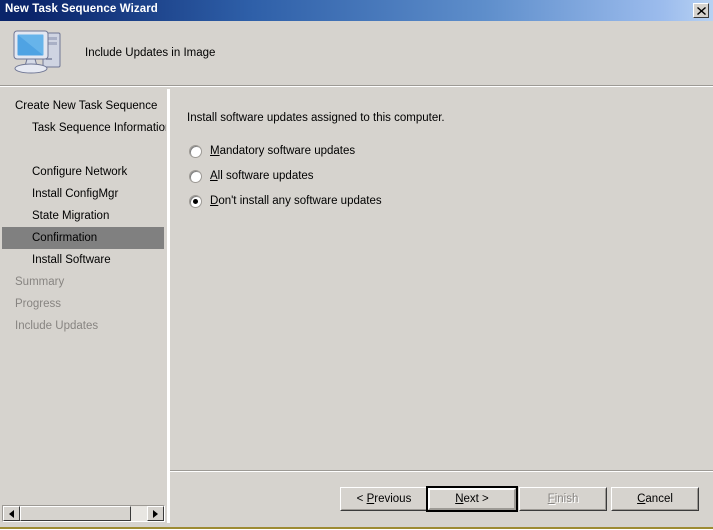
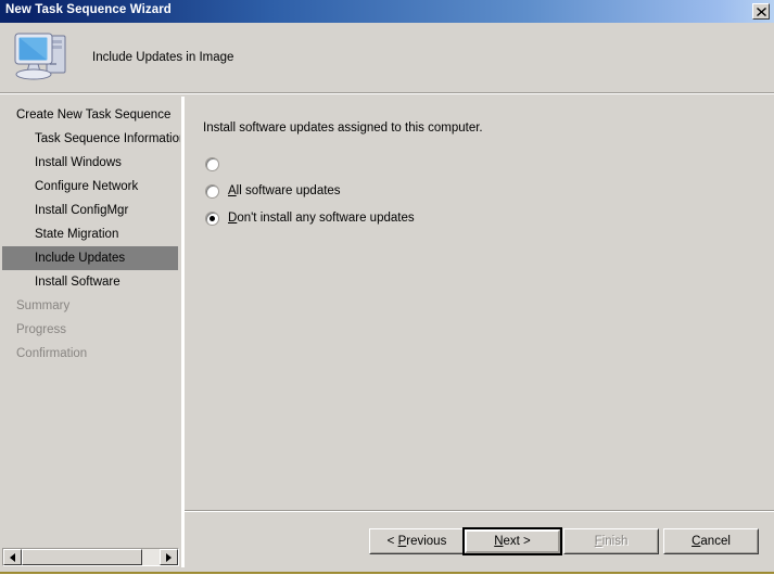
  New Task Sequence Wizard
  Include Updates in Image
  Create New Task Sequence
  Task Sequence Informatio
+ Install Windows
  Configure Network
  Install ConfigMgr
  State Migration
- Confirmation
+ Include Updates
  Install Software
  Summary
  Progress
- Include Updates
+ Confirmation
  Install software updates assigned to this computer.
- Mandatory software updates
  All software updates
  Don't install any software updates
  < Previous
  Next >
  Finish
  Cancel
